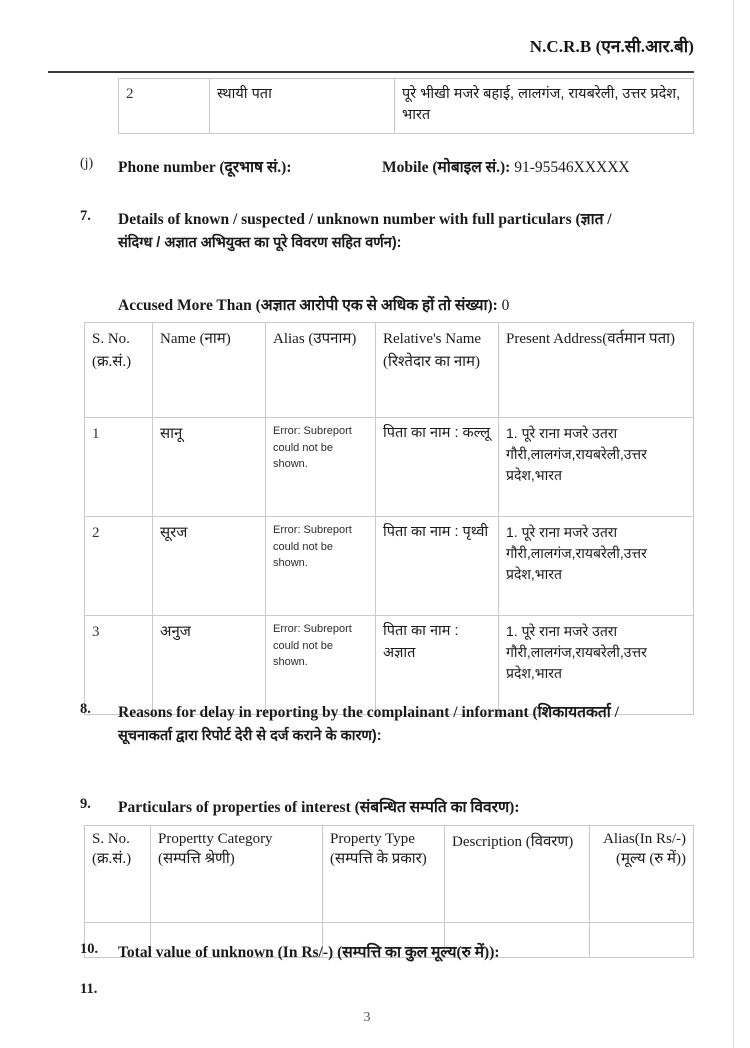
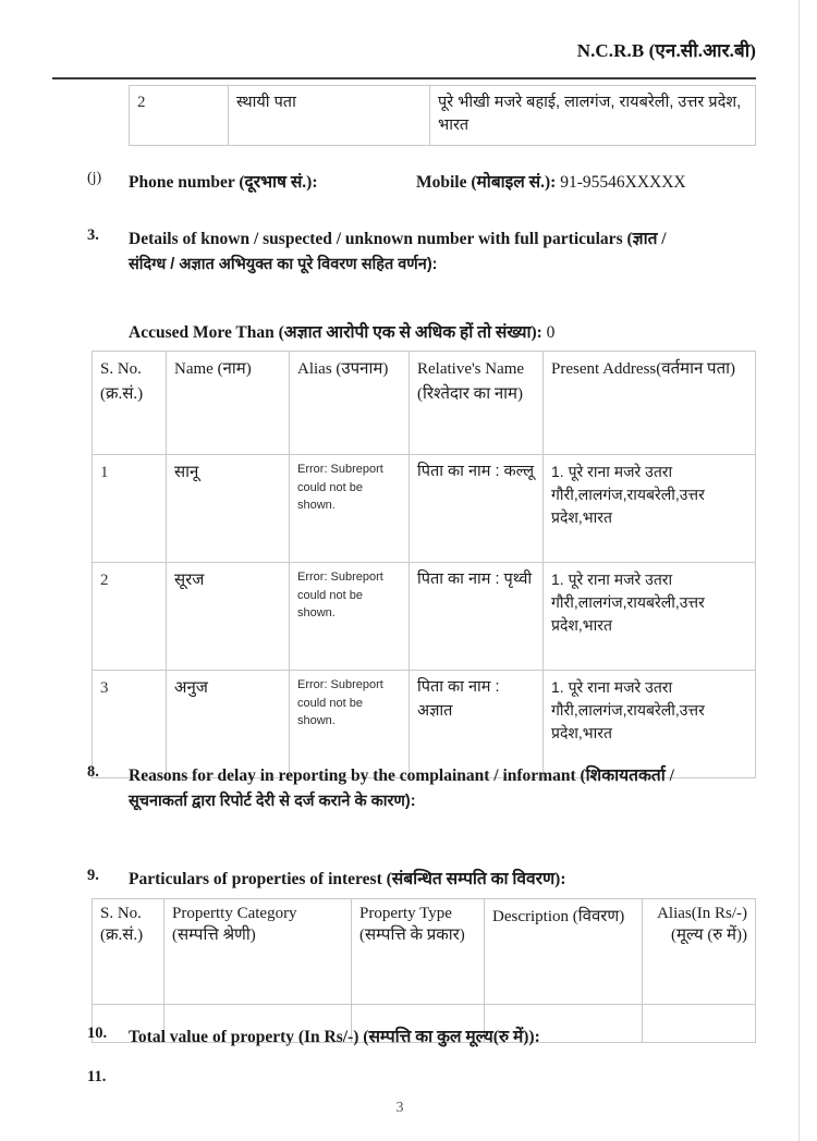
  N.C.R.B (एन.सी.आर.बी)
  2	स्थायी पता	पूरे भीखी मजरे बहाई, लालगंज, रायबरेली, उत्तर प्रदेश, भारत
  (j)
  Phone number (दूरभाष सं.): Mobile (मोबाइल सं.): 91-95546XXXXX
- 7.
+ 3.
  Details of known / suspected / unknown number with full particulars (ज्ञात /
  संदिग्ध / अज्ञात अभियुक्त का पूरे विवरण सहित वर्णन):
  Accused More Than (अज्ञात आरोपी एक से अधिक हों तो संख्या): 0
  S. No. (क्र.सं.)	Name (नाम)	Alias (उपनाम)	Relative's Name (रिश्तेदार का नाम)	Present Address(वर्तमान पता)
  1	सानू	Error: Subreport could not be shown.	पिता का नाम : कल्लू	1. पूरे राना मजरे उतरा गौरी,लालगंज,रायबरेली,उत्तर प्रदेश,भारत
  2	सूरज	Error: Subreport could not be shown.	पिता का नाम : पृथ्वी	1. पूरे राना मजरे उतरा गौरी,लालगंज,रायबरेली,उत्तर प्रदेश,भारत
  3	अनुज	Error: Subreport could not be shown.	पिता का नाम : अज्ञात	1. पूरे राना मजरे उतरा गौरी,लालगंज,रायबरेली,उत्तर प्रदेश,भारत
  8.
  Reasons for delay in reporting by the complainant / informant (शिकायतकर्ता /
  सूचनाकर्ता द्वारा रिपोर्ट देरी से दर्ज कराने के कारण):
  9.
  Particulars of properties of interest (संबन्धित सम्पति का विवरण):
  S. No. (क्र.सं.)	Propertty Category (सम्पत्ति श्रेणी)	Property Type (सम्पत्ति के प्रकार)	Description (विवरण)	Alias(In Rs/-) (मूल्य (रु में))
  10.
- Total value of unknown (In Rs/-) (सम्पत्ति का कुल मूल्य(रु में)):
+ Total value of property (In Rs/-) (सम्पत्ति का कुल मूल्य(रु में)):
  11.
  3
